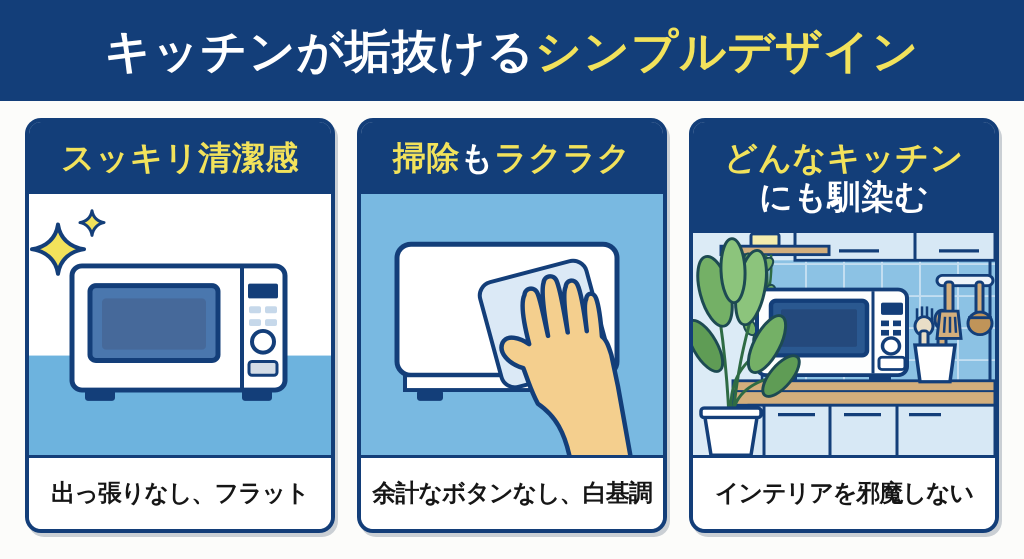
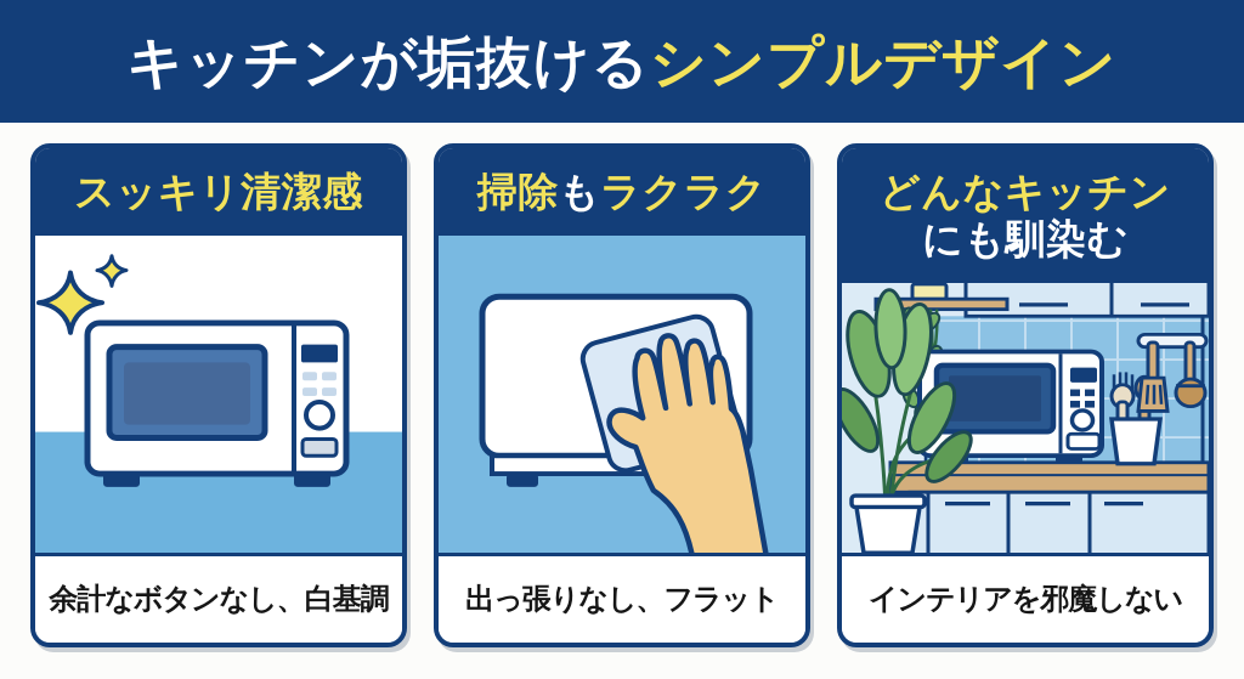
  キッチンが垢抜けるシンプルデザイン
  スッキリ清潔感
- 出っ張りなし、フラット
+ 余計なボタンなし、白基調
  掃除もラクラク
- 余計なボタンなし、白基調
+ 出っ張りなし、フラット
  どんなキッチン
  にも馴染む
  インテリアを邪魔しない
